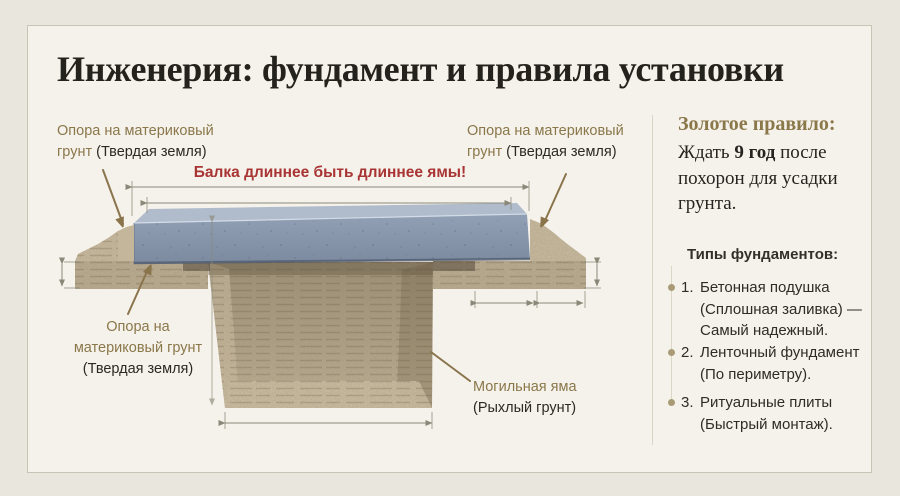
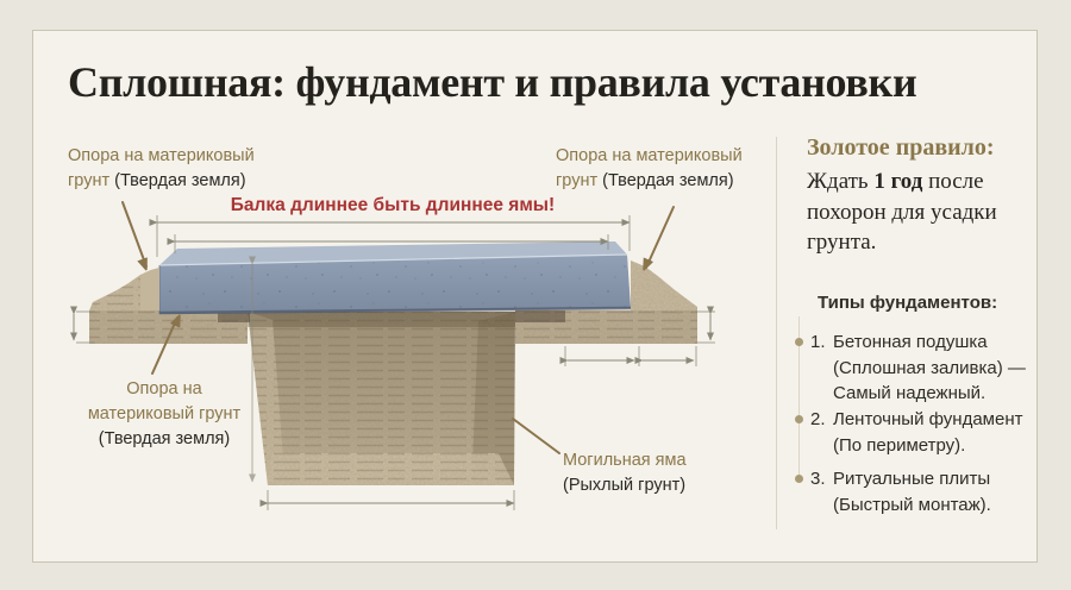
- Инженерия: фундамент и правила установки
+ Сплошная: фундамент и правила установки
  Опора на материковый грунт (Твердая земля)
  Опора на материковый грунт (Твердая земля)
  Балка длиннее быть длиннее ямы!
  Опора на
  материковый грунт
  (Твердая земля)
  Могильная яма
  (Рыхлый грунт)
  Золотое правило:
- Ждать 9 год после похорон для усадки грунта.
+ Ждать 1 год после похорон для усадки грунта.
  Типы фундаментов:
  1.
  Бетонная подушка
  (Сплошная заливка) —
  Самый надежный.
  2.
  Ленточный фундамент
  (По периметру).
  3.
  Ритуальные плиты
  (Быстрый монтаж).
